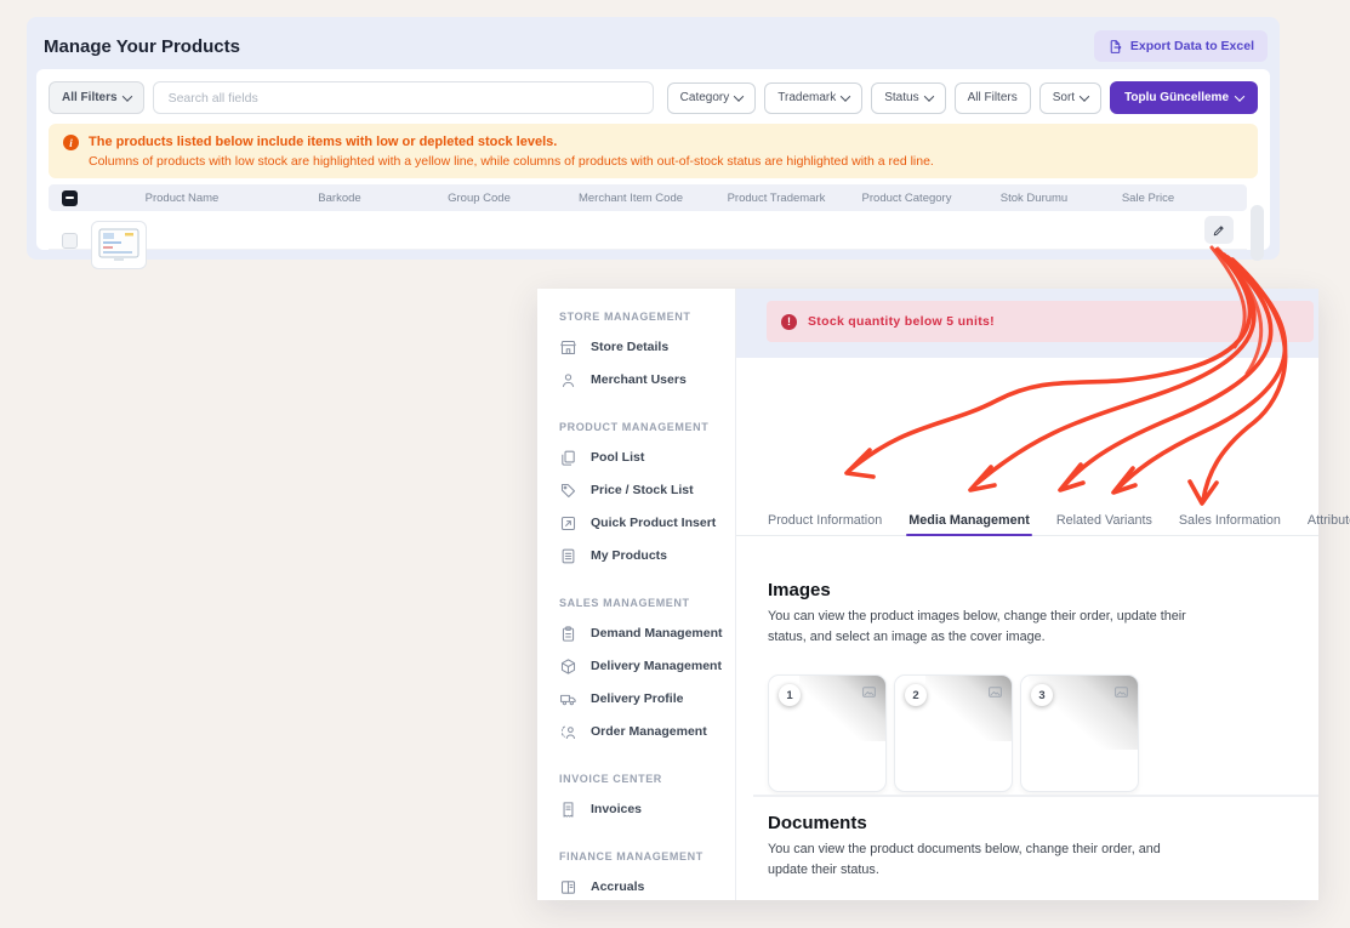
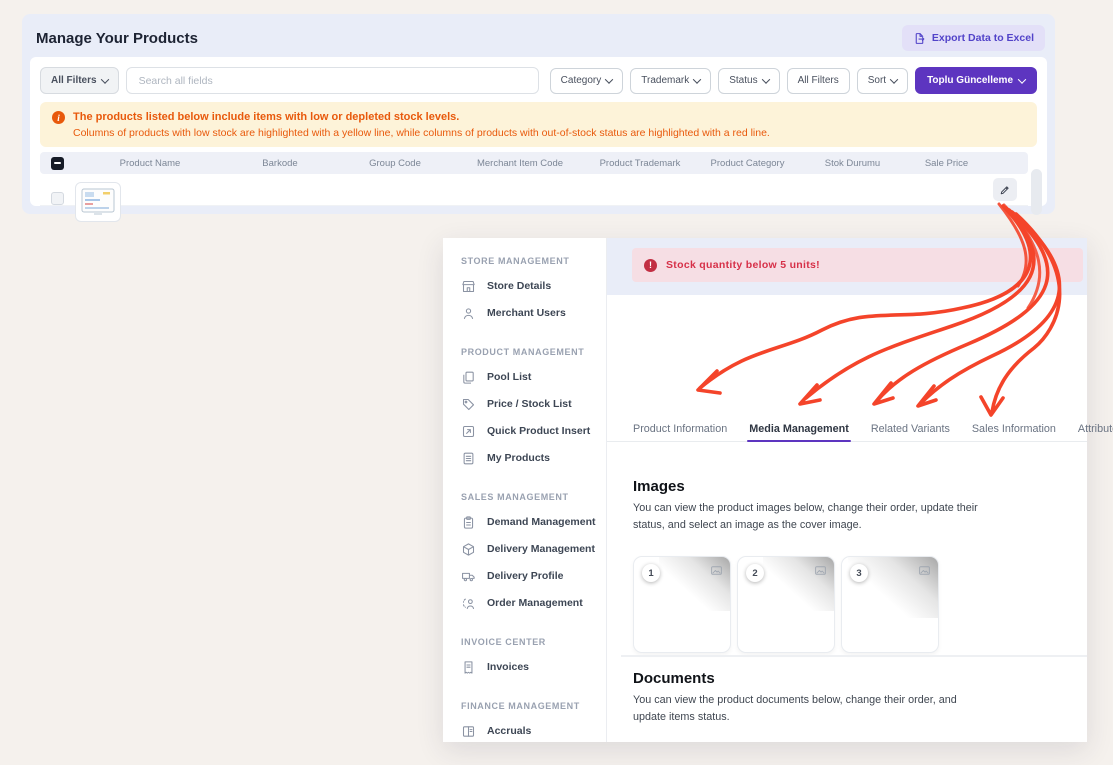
  Manage Your Products
  Export Data to Excel
  All Filters
  Search all fields
  Category
  Trademark
  Status
  All Filters
  Sort
  Toplu Güncelleme
  The products listed below include items with low or depleted stock levels.
  Columns of products with low stock are highlighted with a yellow line, while columns of products with out-of-stock status are highlighted with a red line.
  Product Name
  Barkode
  Group Code
  Merchant Item Code
  Product Trademark
  Product Category
  Stok Durumu
  Sale Price
  STORE MANAGEMENT
  Store Details
  Merchant Users
  PRODUCT MANAGEMENT
  Pool List
  Price / Stock List
  Quick Product Insert
  My Products
  SALES MANAGEMENT
  Demand Management
  Delivery Management
  Delivery Profile
  Order Management
  INVOICE CENTER
  Invoices
  FINANCE MANAGEMENT
  Accruals
  Stock quantity below 5 units!
  Product Information
  Media Management
  Related Variants
  Sales Information
  Attribut
  Images
  You can view the product images below, change their order, update their status, and select an image as the cover image.
  1
  2
  3
  Documents
- You can view the product documents below, change their order, and update their status.
+ You can view the product documents below, change their order, and update items status.
